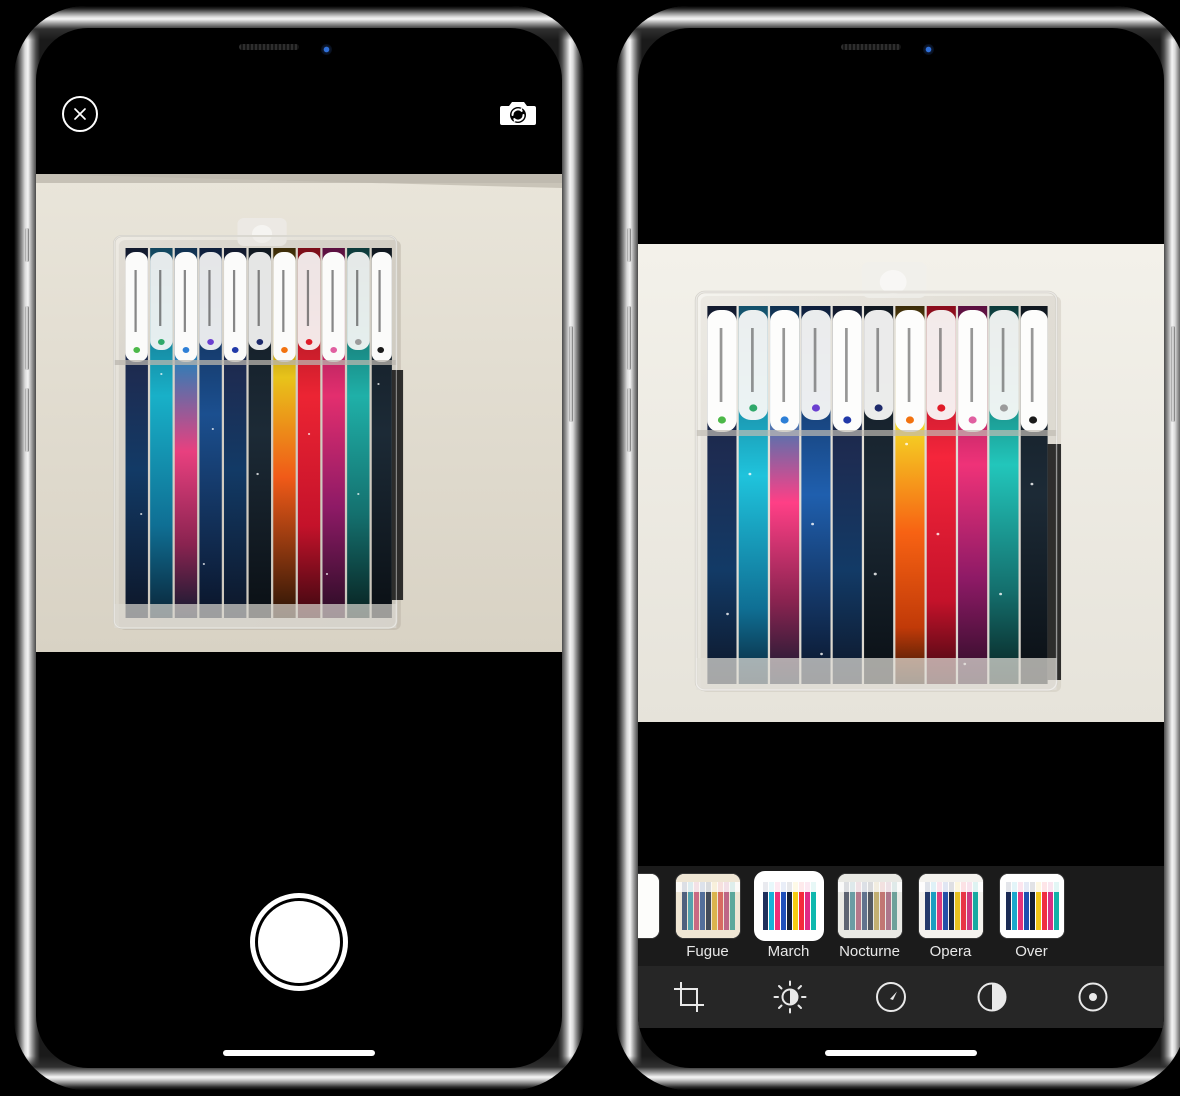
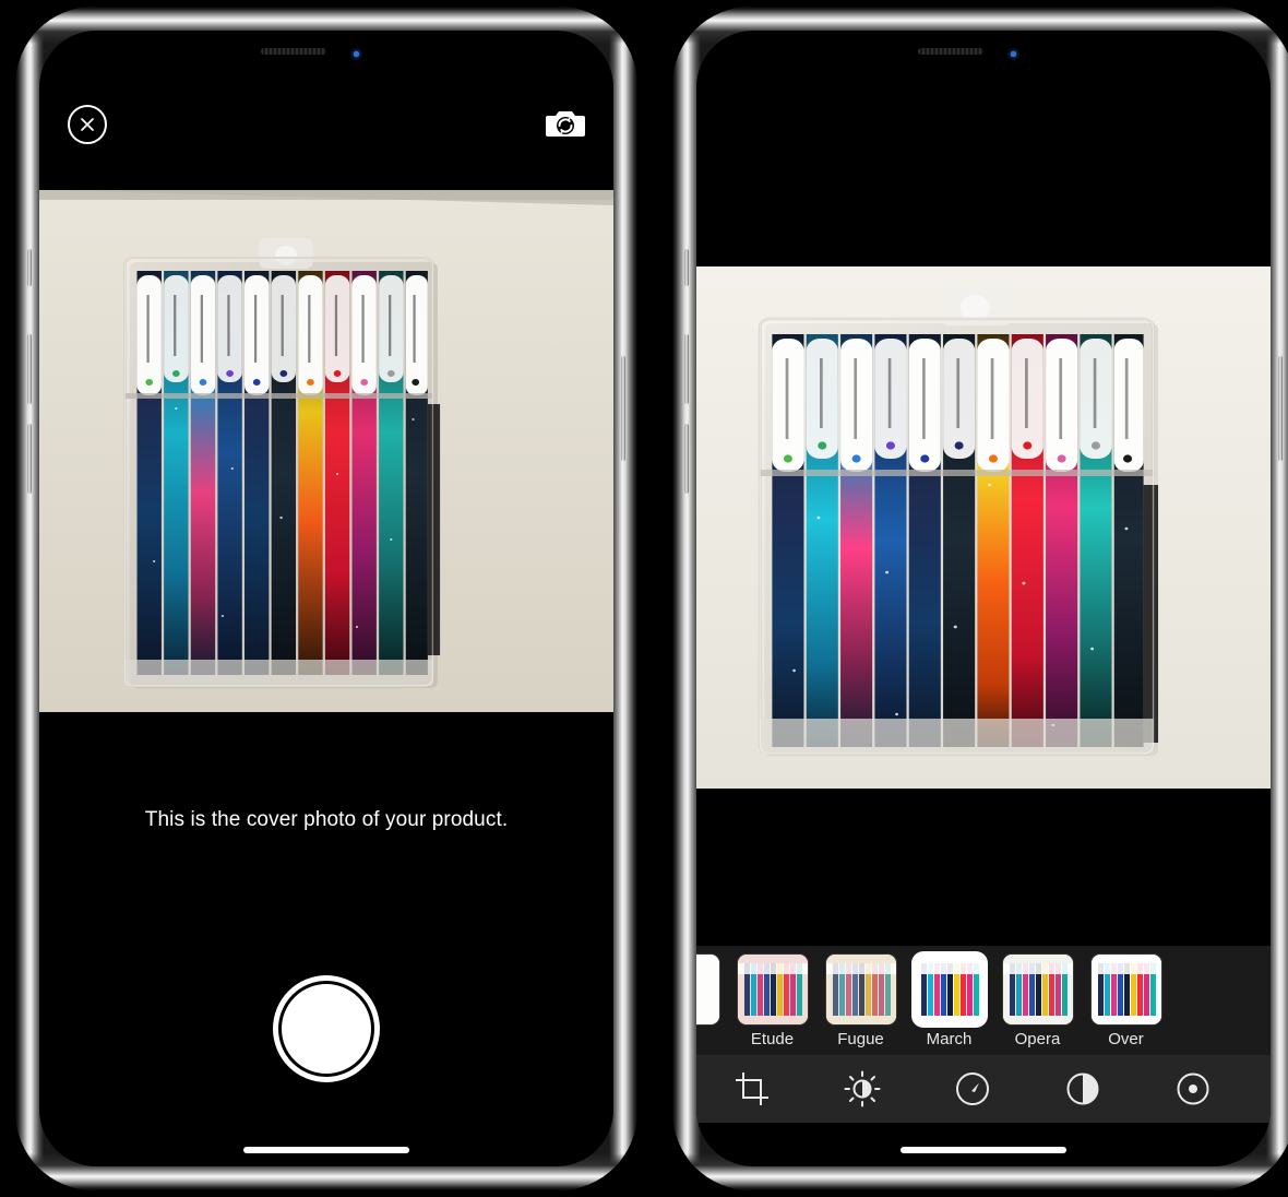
+ This is the cover photo of your product.
+ Etude
  Fugue
  March
- Nocturne
  Opera
  Over
